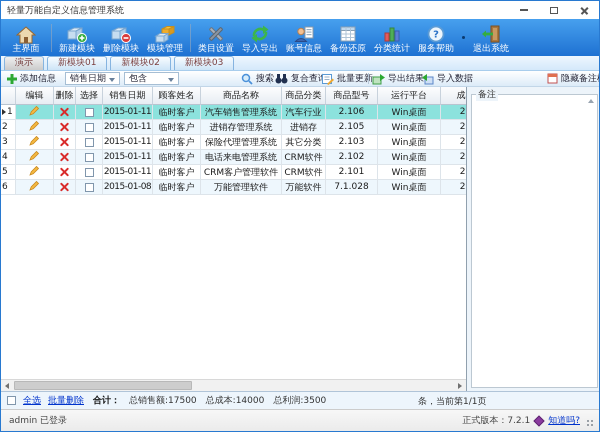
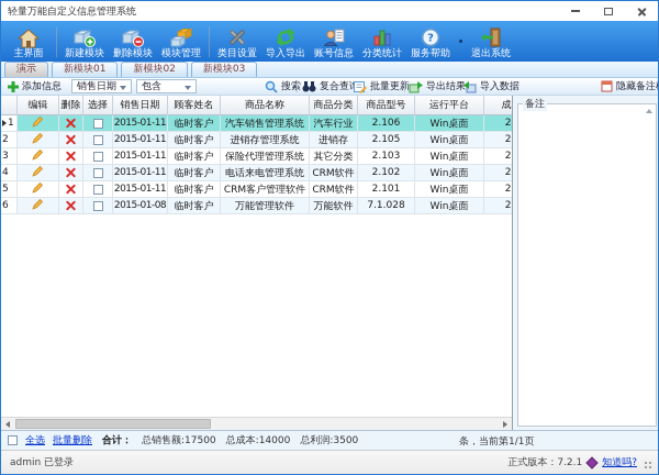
  轻量万能自定义信息管理系统
  主界面
  新建模块
  删除模块
  模块管理
  类目设置
  导入导出
  账号信息
- 备份还原
  分类统计
  ?
  服务帮助
  退出系统
  演示
  新模块01
  新模块02
  新模块03
  添加信息
  销售日期
  包含
  复合查
  批量更
  导出结果
  导入数据
  隐藏备注
  编辑
  删除
  选择
  销售日期
  顾客姓名
  商品名称
  商品分类
  商品型号
  运行平台
  1
  2015-01-11
  临时客户
  汽车销售管理系统
  汽车行业
  2.106
  Win桌面
  2
  2015-01-11
  临时客户
  进销存管理系统
  进销存
  2.105
  Win桌面
  3
  2015-01-11
  临时客户
  保险代理管理系统
  其它分类
  2.103
  Win桌面
  4
  2015-01-11
  临时客户
  电话来电管理系统
  CRM软件
  2.102
  Win桌面
  5
  2015-01-11
  临时客户
  CRM客户管理软件
  CRM软件
  2.101
  Win桌面
  6
  2015-01-08
  临时客户
  万能管理软件
  万能软件
  7.1.028
  Win桌面
  备注
  全选
  批量删除
  合计：
  总销售额:17500
  总成本:14000
  总利润:3500
  条，当前第1/1页
  admin 已登录
  正式版本：7.2.1
  知道吗?
